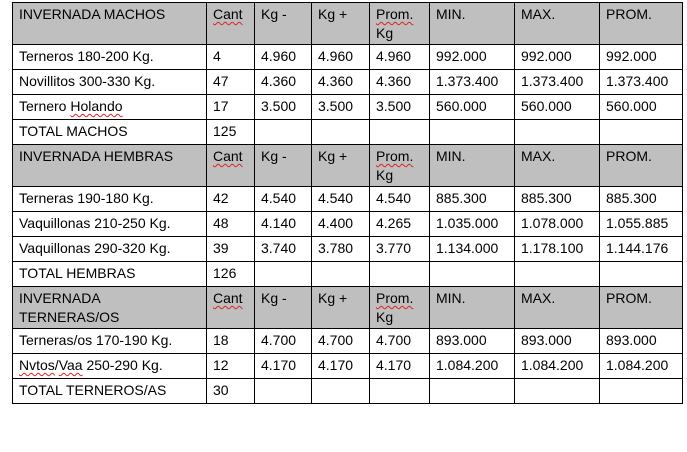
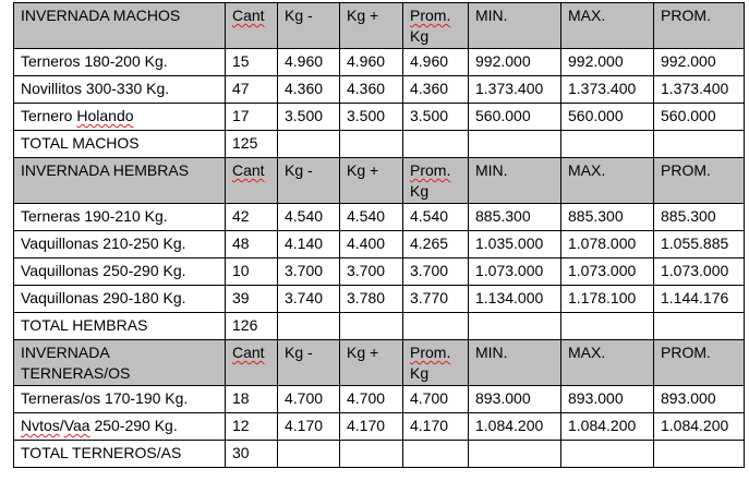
  INVERNADA MACHOS	Cant	Kg -	Kg +	Prom.Kg	MIN.	MAX.	PROM.
- Terneros 180-200 Kg.	4	4.960	4.960	4.960	992.000	992.000	992.000
+ Terneros 180-200 Kg.	15	4.960	4.960	4.960	992.000	992.000	992.000
  Novillitos 300-330 Kg.	47	4.360	4.360	4.360	1.373.400	1.373.400	1.373.400
  Ternero Holando	17	3.500	3.500	3.500	560.000	560.000	560.000
  TOTAL MACHOS	125
  INVERNADA HEMBRAS	Cant	Kg -	Kg +	Prom.Kg	MIN.	MAX.	PROM.
- Terneras 190-180 Kg.	42	4.540	4.540	4.540	885.300	885.300	885.300
+ Terneras 190-210 Kg.	42	4.540	4.540	4.540	885.300	885.300	885.300
  Vaquillonas 210-250 Kg.	48	4.140	4.400	4.265	1.035.000	1.078.000	1.055.885
+ Vaquillonas 250-290 Kg.	10	3.700	3.700	3.700	1.073.000	1.073.000	1.073.000
- Vaquillonas 290-320 Kg.	39	3.740	3.780	3.770	1.134.000	1.178.100	1.144.176
+ Vaquillonas 290-180 Kg.	39	3.740	3.780	3.770	1.134.000	1.178.100	1.144.176
  TOTAL HEMBRAS	126
  INVERNADATERNERAS/OS	Cant	Kg -	Kg +	Prom.Kg	MIN.	MAX.	PROM.
  Terneras/os 170-190 Kg.	18	4.700	4.700	4.700	893.000	893.000	893.000
  Nvtos/Vaa 250-290 Kg.	12	4.170	4.170	4.170	1.084.200	1.084.200	1.084.200
  TOTAL TERNEROS/AS	30
